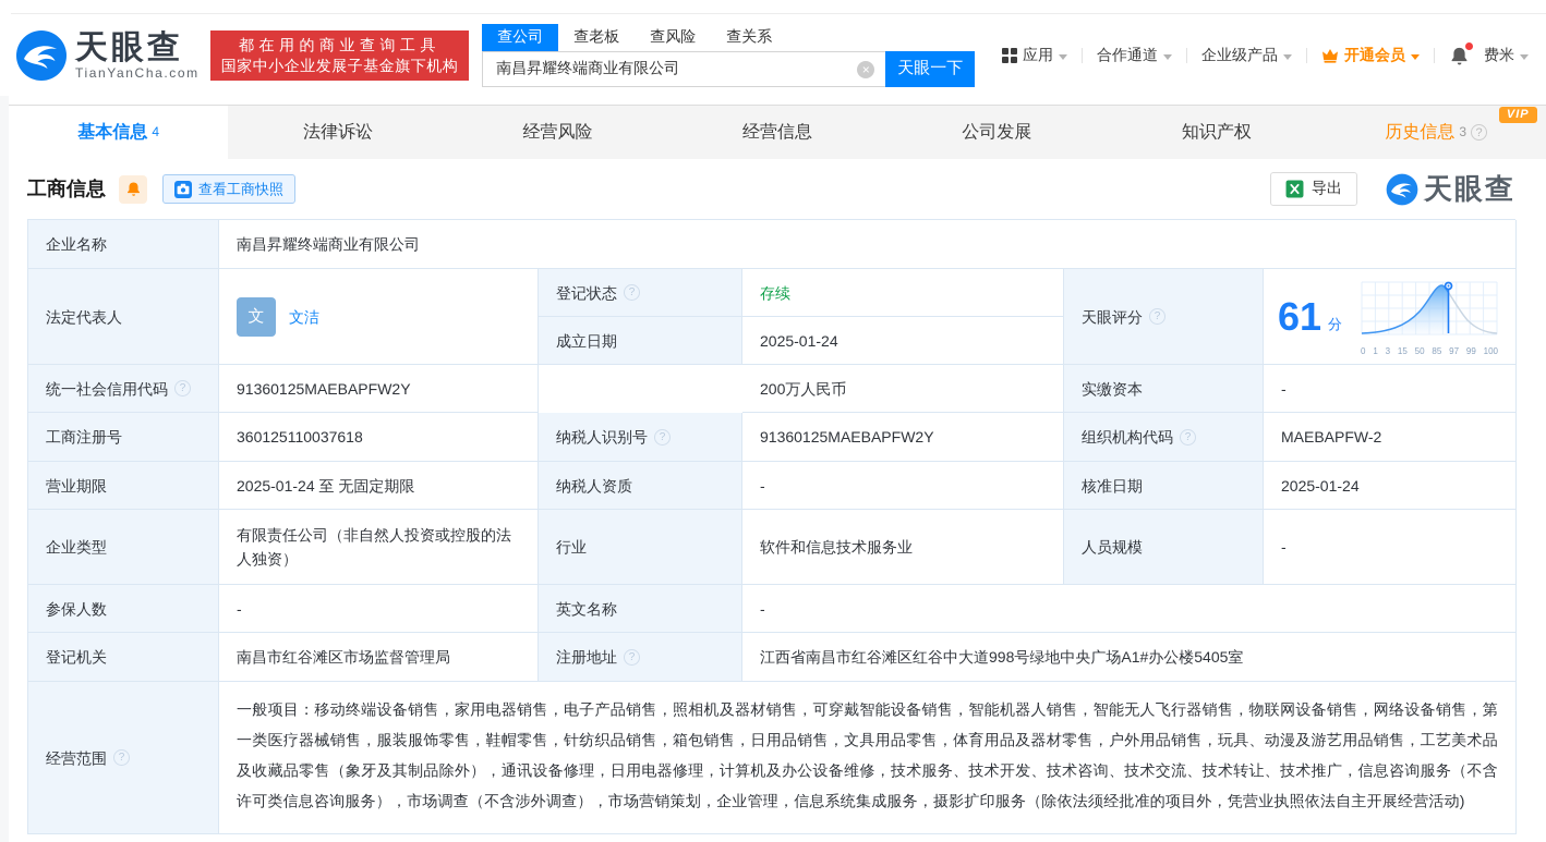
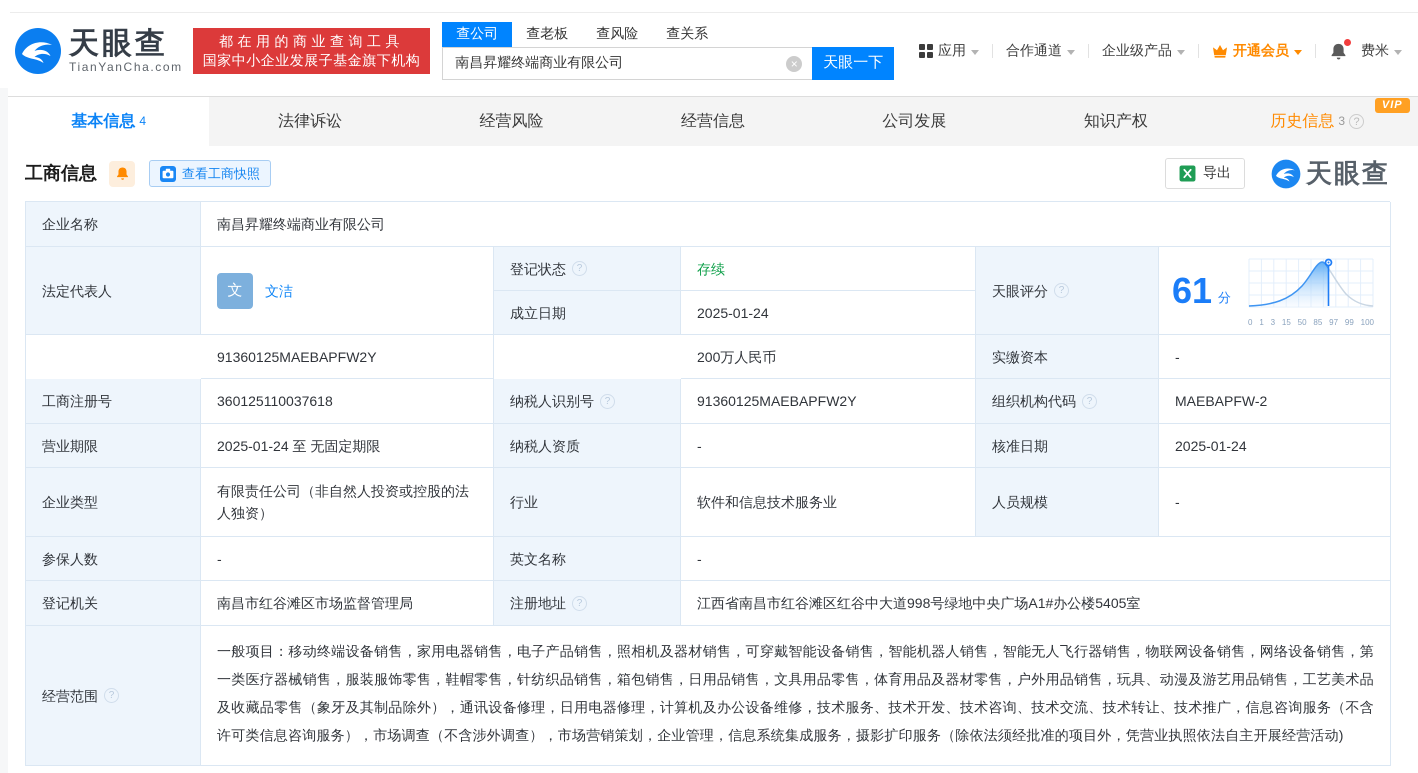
  天眼查
  TianYanCha.com
  都在用的商业查询工具
  国家中小企业发展子基金旗下机构
  查公司
  查老板
  查风险
  查关系
  南昌昇耀终端商业有限公司
  天眼一下
  应用
  合作通道
  企业级产品
  开通会员
  费米
  基本信息
  4
  法律诉讼
  经营风险
  经营信息
  公司发展
  知识产权
  VIP
  历史信息
  3
  工商信息
  查看工商快照
  导出
  天眼查
  企业名称
  南昌昇耀终端商业有限公司
  法定代表人
  文
  文洁
  登记状态
  存续
  成立日期
  2025-01-24
  天眼评分
  61
  分
  0
  1
  3
  15
  50
  85
  97
  99
  100
- 统一社会信用代码
  91360125MAEBAPFW2Y
  200万人民币
  实缴资本
  -
  工商注册号
  360125110037618
  纳税人识别号
  91360125MAEBAPFW2Y
  组织机构代码
  MAEBAPFW-2
  营业期限
  2025-01-24 至 无固定期限
  纳税人资质
  -
  核准日期
  2025-01-24
  企业类型
  有限责任公司（非自然人投资或控股的法人独资）
  行业
  软件和信息技术服务业
  人员规模
  -
  参保人数
  -
  英文名称
  -
  登记机关
  南昌市红谷滩区市场监督管理局
  注册地址
  江西省南昌市红谷滩区红谷中大道998号绿地中央广场A1#办公楼5405室
  经营范围
  一般项目：移动终端设备销售，家用电器销售，电子产品销售，照相机及器材销售，可穿戴智能设备销售，智能机器人销售，智能无人飞行器销售，物联网设备销售，网络设备销售，第一类医疗器械销售，服装服饰零售，鞋帽零售，针纺织品销售，箱包销售，日用品销售，文具用品零售，体育用品及器材零售，户外用品销售，玩具、动漫及游艺用品销售，工艺美术品及收藏品零售（象牙及其制品除外），通讯设备修理，日用电器修理，计算机及办公设备维修，技术服务、技术开发、技术咨询、技术交流、技术转让、技术推广，信息咨询服务（不含许可类信息咨询服务），市场调查（不含涉外调查），市场营销策划，企业管理，信息系统集成服务，摄影扩印服务（除依法须经批准的项目外，凭营业执照依法自主开展经营活动)
